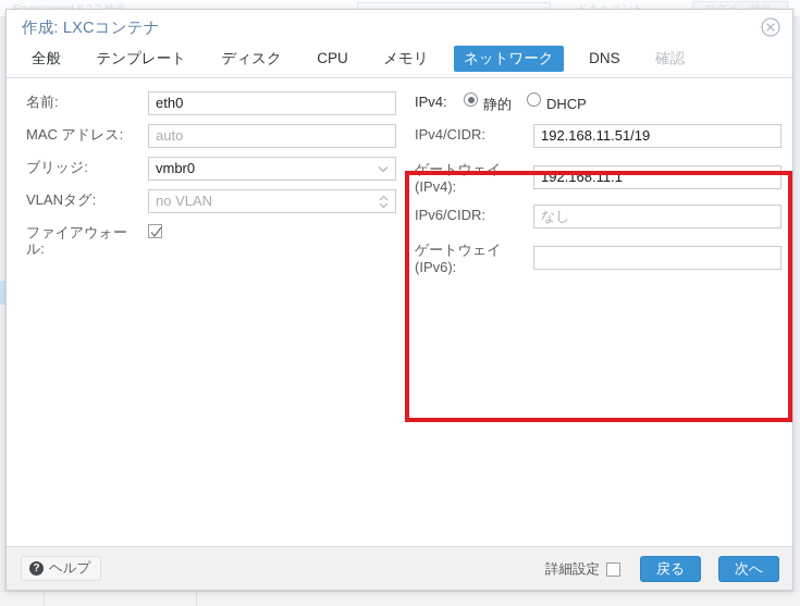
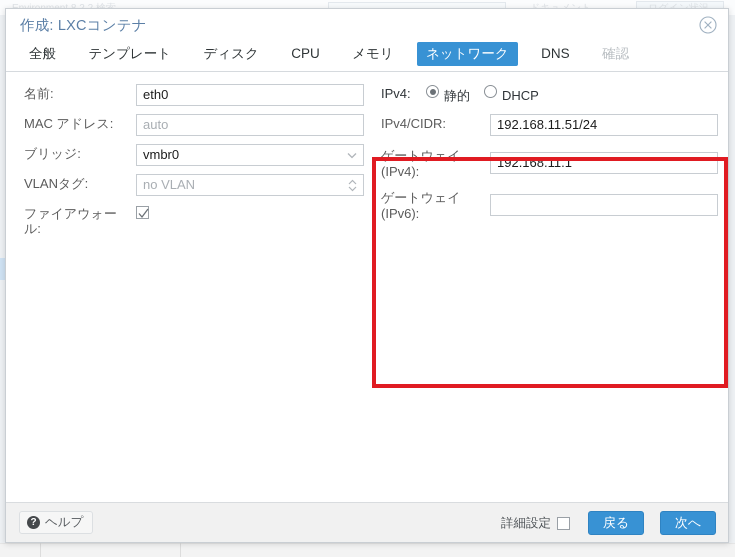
  作成: LXCコンテナ
  全般 テンプレート ディスク CPU メモリ ネットワーク DNS 確認
  名前:
  eth0
  MAC アドレス:
  auto
  ブリッジ:
  vmbr0
  VLANタグ:
  no VLAN
  ファイアウォール:
  IPv4:
  静的 DHCP
  IPv4/CIDR:
- 192.168.11.51/19
+ 192.168.11.51/24
  ゲートウェイ
  (IPv4):
  192.168.11.1
- IPv6/CIDR:
- なし
  ゲートウェイ
  (IPv6):
  ?
  ヘルプ
  詳細設定
  戻る
  次へ
